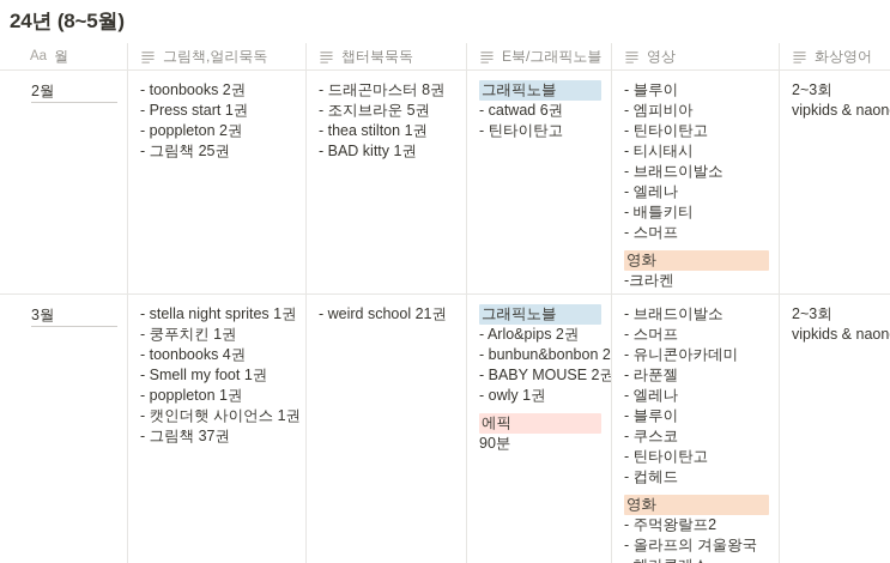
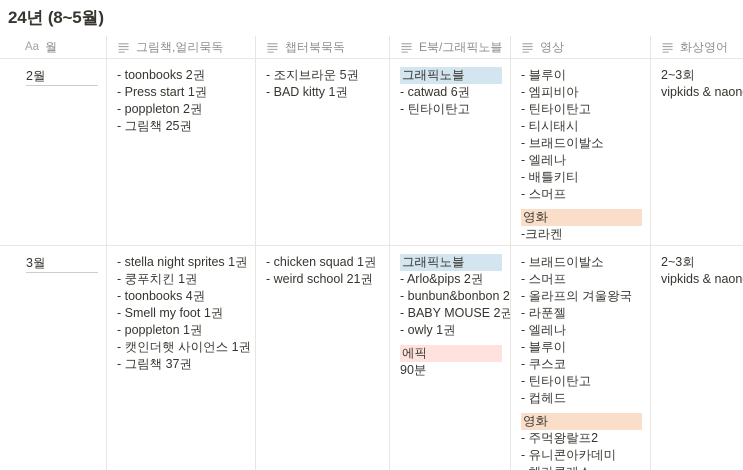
  24년 (8~5월)
  Aa
  월
  그림책,얼리묵독
  챕터북묵독
  E북/그래픽노블
  영상
  화상영어
  2월
  - toonbooks 2권
  - Press start 1권
  - poppleton 2권
  - 그림책 25권
- - 드래곤마스터 8권
  - 조지브라운 5권
- - thea stilton 1권
  - BAD kitty 1권
  그래픽노블
  - catwad 6권
  - 틴타이탄고
  - 블루이
  - 엠피비아
  - 틴타이탄고
  - 티시태시
  - 브래드이발소
  - 엘레나
  - 배틀키티
  - 스머프
  영화
  -크라켄
  2~3회
  vipkids & naon
  3월
  - stella night sprites 1권
  - 쿵푸치킨 1권
  - toonbooks 4권
  - Smell my foot 1권
  - poppleton 1권
  - 캣인더햇 사이언스 1권
  - 그림책 37권
+ - chicken squad 1권
  - weird school 21권
  그래픽노블
  - Arlo&pips 2권
  - bunbun&bonbon 2
  - BABY MOUSE 2권
  - owly 1권
  에픽
  90분
  - 브래드이발소
  - 스머프
- - 유니콘아카데미
+ - 올라프의 겨울왕국
  - 라푼젤
  - 엘레나
  - 블루이
  - 쿠스코
  - 틴타이탄고
  - 컵헤드
  영화
  - 주먹왕랄프2
- - 올라프의 겨울왕국
+ - 유니콘아카데미
  2~3회
  vipkids & naon
